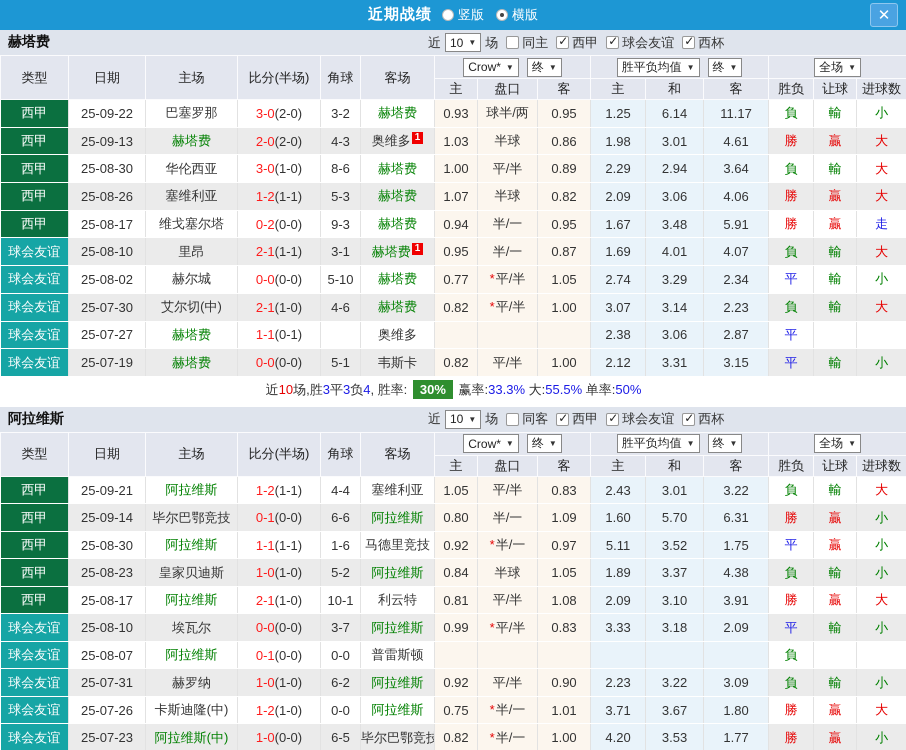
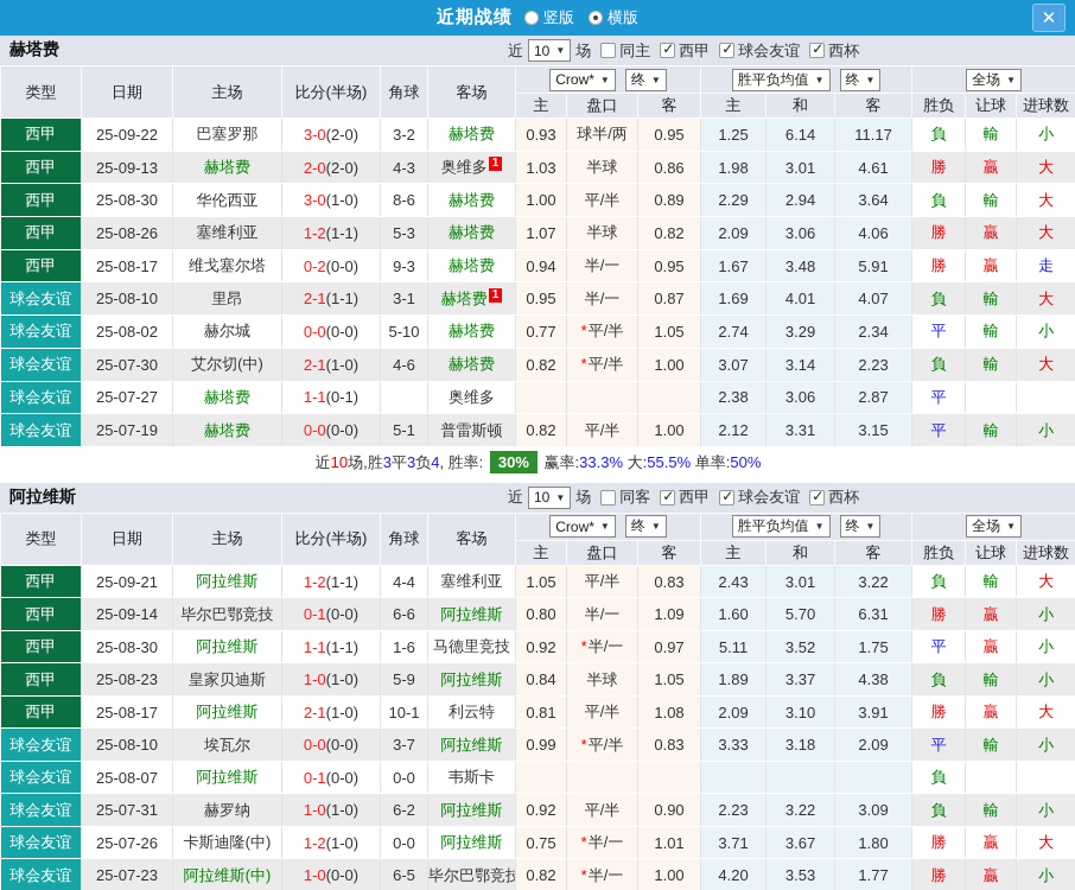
  近期战绩
  竖版
  横版
  ✕
  赫塔费
  近
  10
  ▼
  场
  同主
  西甲
  球会友谊
  西杯
  类型	日期	主场	比分(半场)	角球	客场	Crow* ▼ 终 ▼	胜平负均值 ▼ 终 ▼	全场 ▼
  主	盘口	客	主	和	客	胜负	让球	进球数
  西甲	25-09-22	巴塞罗那	3-0(2-0)	3-2	赫塔费	0.93	球半/两	0.95	1.25	6.14	11.17	負	輸	小
  西甲	25-09-13	赫塔费	2-0(2-0)	4-3	奥维多 1	1.03	半球	0.86	1.98	3.01	4.61	勝	贏	大
  西甲	25-08-30	华伦西亚	3-0(1-0)	8-6	赫塔费	1.00	平/半	0.89	2.29	2.94	3.64	負	輸	大
  西甲	25-08-26	塞维利亚	1-2(1-1)	5-3	赫塔费	1.07	半球	0.82	2.09	3.06	4.06	勝	贏	大
  西甲	25-08-17	维戈塞尔塔	0-2(0-0)	9-3	赫塔费	0.94	半/一	0.95	1.67	3.48	5.91	勝	贏	走
  球会友谊	25-08-10	里昂	2-1(1-1)	3-1	赫塔费 1	0.95	半/一	0.87	1.69	4.01	4.07	負	輸	大
  球会友谊	25-08-02	赫尔城	0-0(0-0)	5-10	赫塔费	0.77	*平/半	1.05	2.74	3.29	2.34	平	輸	小
  球会友谊	25-07-30	艾尔切(中)	2-1(1-0)	4-6	赫塔费	0.82	*平/半	1.00	3.07	3.14	2.23	負	輸	大
  球会友谊	25-07-27	赫塔费	1-1(0-1)		奥维多				2.38	3.06	2.87	平
- 球会友谊	25-07-19	赫塔费	0-0(0-0)	5-1	韦斯卡	0.82	平/半	1.00	2.12	3.31	3.15	平	輸	小
+ 球会友谊	25-07-19	赫塔费	0-0(0-0)	5-1	普雷斯顿	0.82	平/半	1.00	2.12	3.31	3.15	平	輸	小
  近10场,胜3平3负4, 胜率: 30% 赢率:33.3% 大:55.5% 单率:50%
  阿拉维斯
  近
  10
  ▼
  场
  同客
  西甲
  球会友谊
  西杯
  类型	日期	主场	比分(半场)	角球	客场	Crow* ▼ 终 ▼	胜平负均值 ▼ 终 ▼	全场 ▼
  主	盘口	客	主	和	客	胜负	让球	进球数
  西甲	25-09-21	阿拉维斯	1-2(1-1)	4-4	塞维利亚	1.05	平/半	0.83	2.43	3.01	3.22	負	輸	大
  西甲	25-09-14	毕尔巴鄂竞技	0-1(0-0)	6-6	阿拉维斯	0.80	半/一	1.09	1.60	5.70	6.31	勝	贏	小
  西甲	25-08-30	阿拉维斯	1-1(1-1)	1-6	马德里竞技	0.92	*半/一	0.97	5.11	3.52	1.75	平	贏	小
- 西甲	25-08-23	皇家贝迪斯	1-0(1-0)	5-2	阿拉维斯	0.84	半球	1.05	1.89	3.37	4.38	負	輸	小
+ 西甲	25-08-23	皇家贝迪斯	1-0(1-0)	5-9	阿拉维斯	0.84	半球	1.05	1.89	3.37	4.38	負	輸	小
  西甲	25-08-17	阿拉维斯	2-1(1-0)	10-1	利云特	0.81	平/半	1.08	2.09	3.10	3.91	勝	贏	大
  球会友谊	25-08-10	埃瓦尔	0-0(0-0)	3-7	阿拉维斯	0.99	*平/半	0.83	3.33	3.18	2.09	平	輸	小
- 球会友谊	25-08-07	阿拉维斯	0-1(0-0)	0-0	普雷斯顿							負
+ 球会友谊	25-08-07	阿拉维斯	0-1(0-0)	0-0	韦斯卡							負
  球会友谊	25-07-31	赫罗纳	1-0(1-0)	6-2	阿拉维斯	0.92	平/半	0.90	2.23	3.22	3.09	負	輸	小
  球会友谊	25-07-26	卡斯迪隆(中)	1-2(1-0)	0-0	阿拉维斯	0.75	*半/一	1.01	3.71	3.67	1.80	勝	贏	大
  球会友谊	25-07-23	阿拉维斯(中)	1-0(0-0)	6-5	毕尔巴鄂竞技	0.82	*半/一	1.00	4.20	3.53	1.77	勝	贏	小
